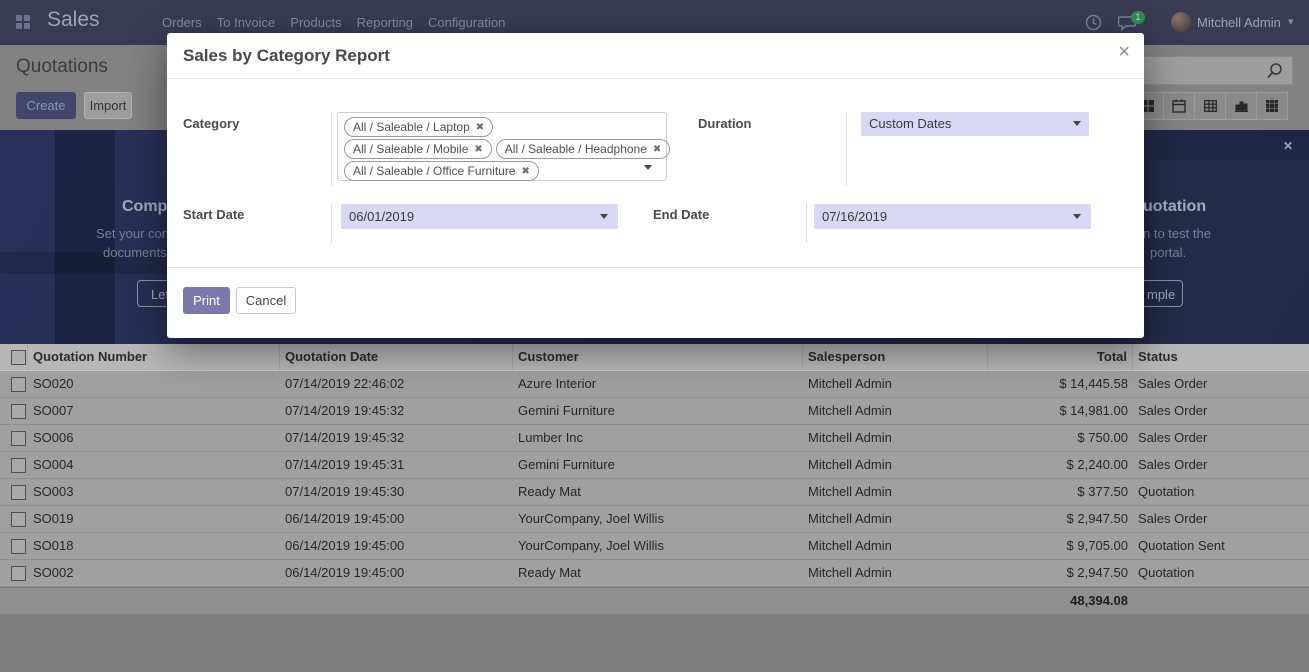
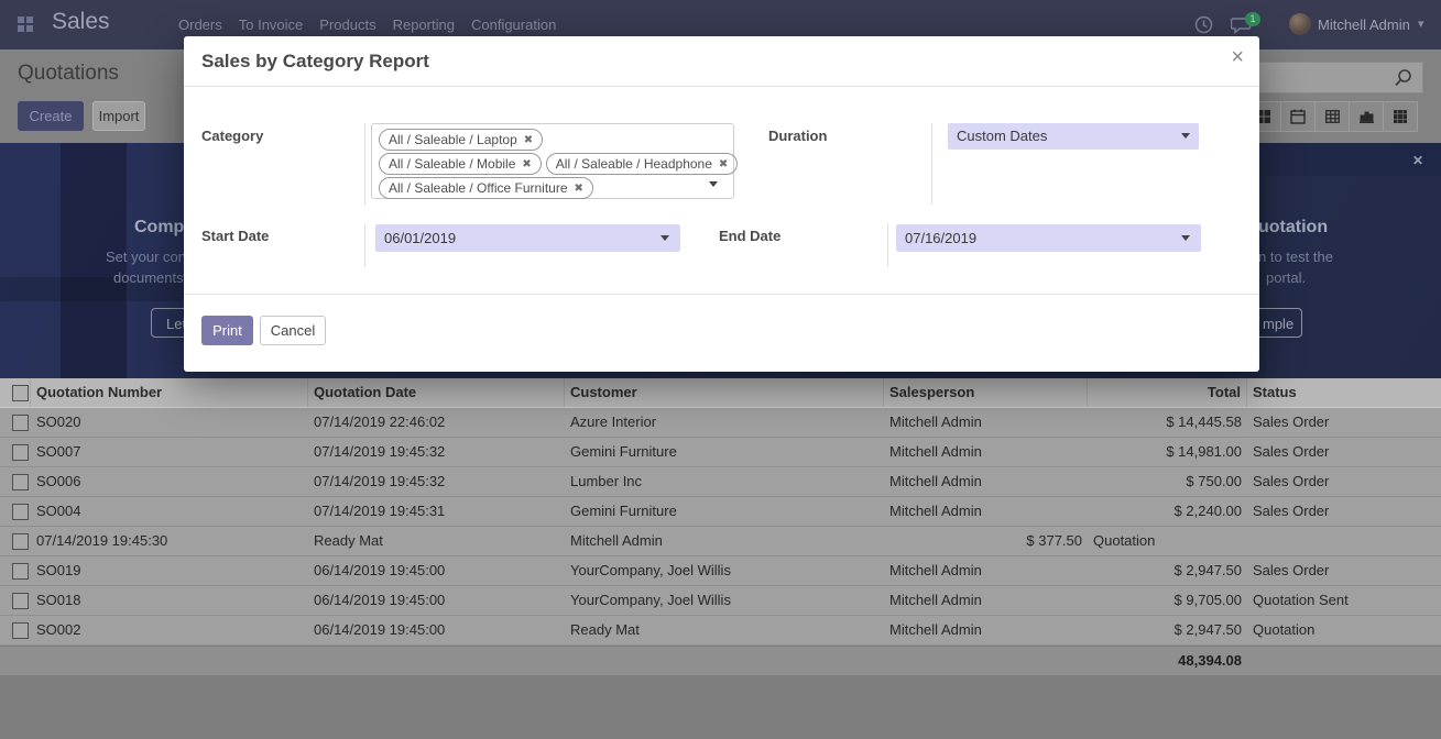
  Sales
  Orders
  To Invoice
  Products
  Reporting
  Configuration
  1
  Mitchell Admin
  ▾
  Quotations
  Create
  Import
  Comp
  Set your con
  documents
  uotation
  n to test the
  portal.
  mple
  ✕
  Quotation Number
  Quotation Date
  Customer
  Salesperson
  Total
  Status
  SO020
  07/14/2019 22:46:02
  Azure Interior
  Mitchell Admin
  $ 14,445.58
  Sales Order
  SO007
  07/14/2019 19:45:32
  Gemini Furniture
  Mitchell Admin
  $ 14,981.00
  Sales Order
  SO006
  07/14/2019 19:45:32
  Lumber Inc
  Mitchell Admin
  $ 750.00
  Sales Order
  SO004
  07/14/2019 19:45:31
  Gemini Furniture
  Mitchell Admin
  $ 2,240.00
  Sales Order
- SO003
  07/14/2019 19:45:30
  Ready Mat
  Mitchell Admin
  $ 377.50
  Quotation
  SO019
  06/14/2019 19:45:00
  YourCompany, Joel Willis
  Mitchell Admin
  $ 2,947.50
  Sales Order
  SO018
  06/14/2019 19:45:00
  YourCompany, Joel Willis
  Mitchell Admin
  $ 9,705.00
  Quotation Sent
  SO002
  06/14/2019 19:45:00
  Ready Mat
  Mitchell Admin
  $ 2,947.50
  Quotation
  48,394.08
  Sales by Category Report
  ×
  Category
  All / Saleable / Laptop
  ✖
  All / Saleable / Mobile
  ✖
  All / Saleable / Headphone
  ✖
  All / Saleable / Office Furniture
  ✖
  Duration
  Custom Dates
  Start Date
  06/01/2019
  End Date
  07/16/2019
  Print
  Cancel
